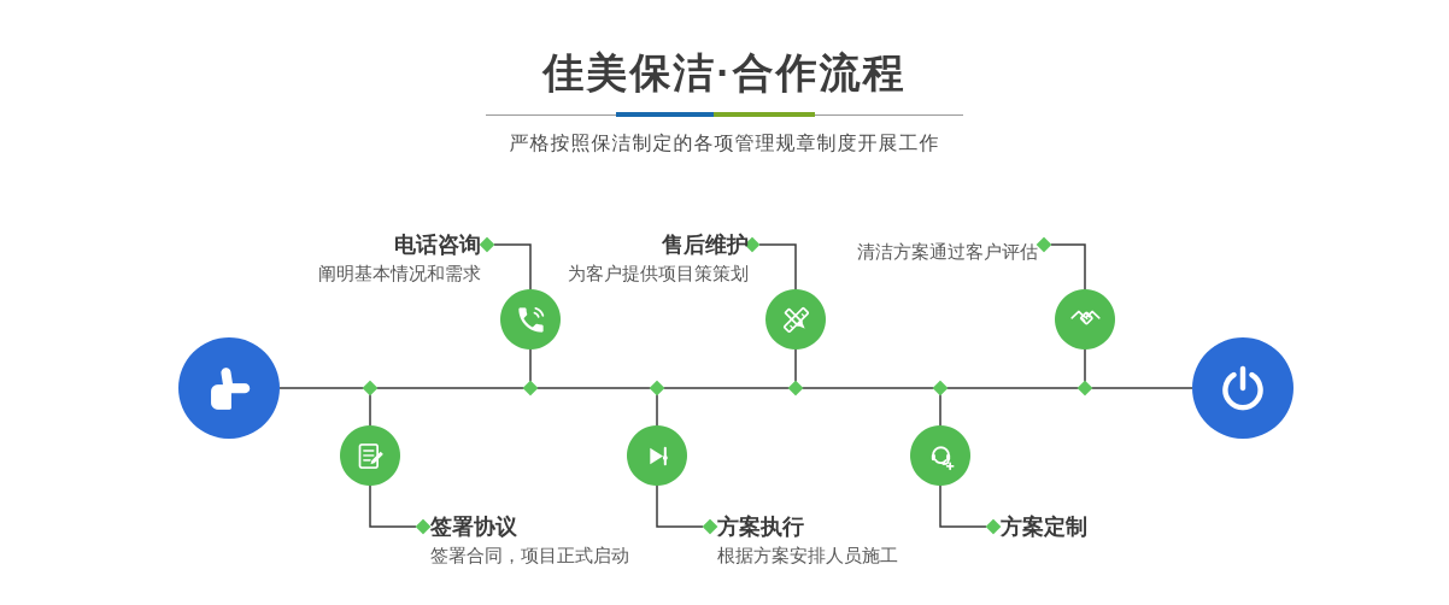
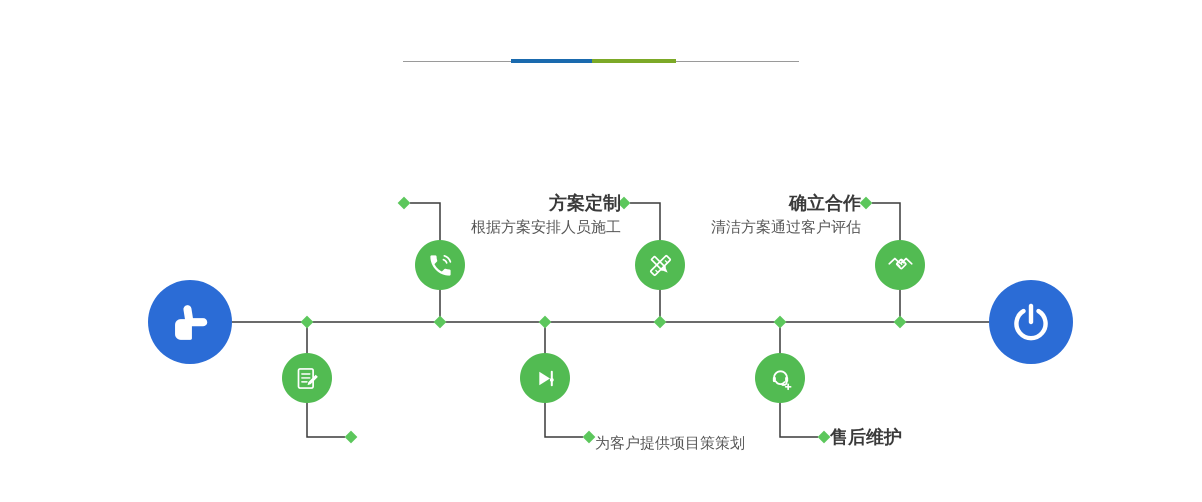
- 佳美保洁·合作流程
- 严格按照保洁制定的各项管理规章制度开展工作
- 电话咨询
- 阐明基本情况和需求
- 售后维护
+ 方案定制
- 为客户提供项目策策划
+ 根据方案安排人员施工
+ 确立合作
  清洁方案通过客户评估
- 签署协议
- 签署合同，项目正式启动
- 方案执行
- 根据方案安排人员施工
+ 为客户提供项目策策划
- 方案定制
+ 售后维护
